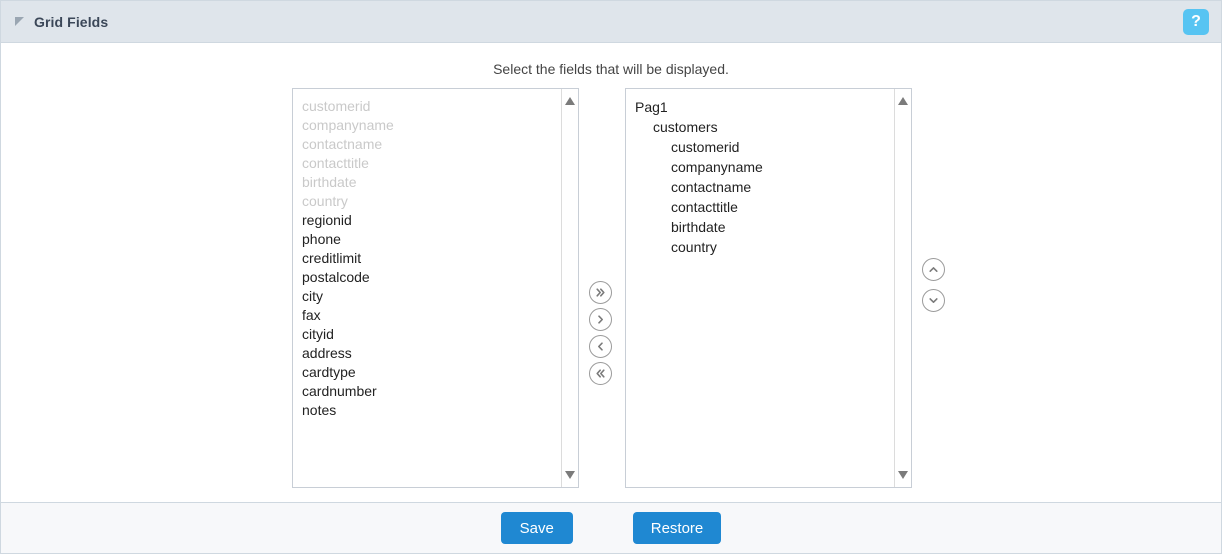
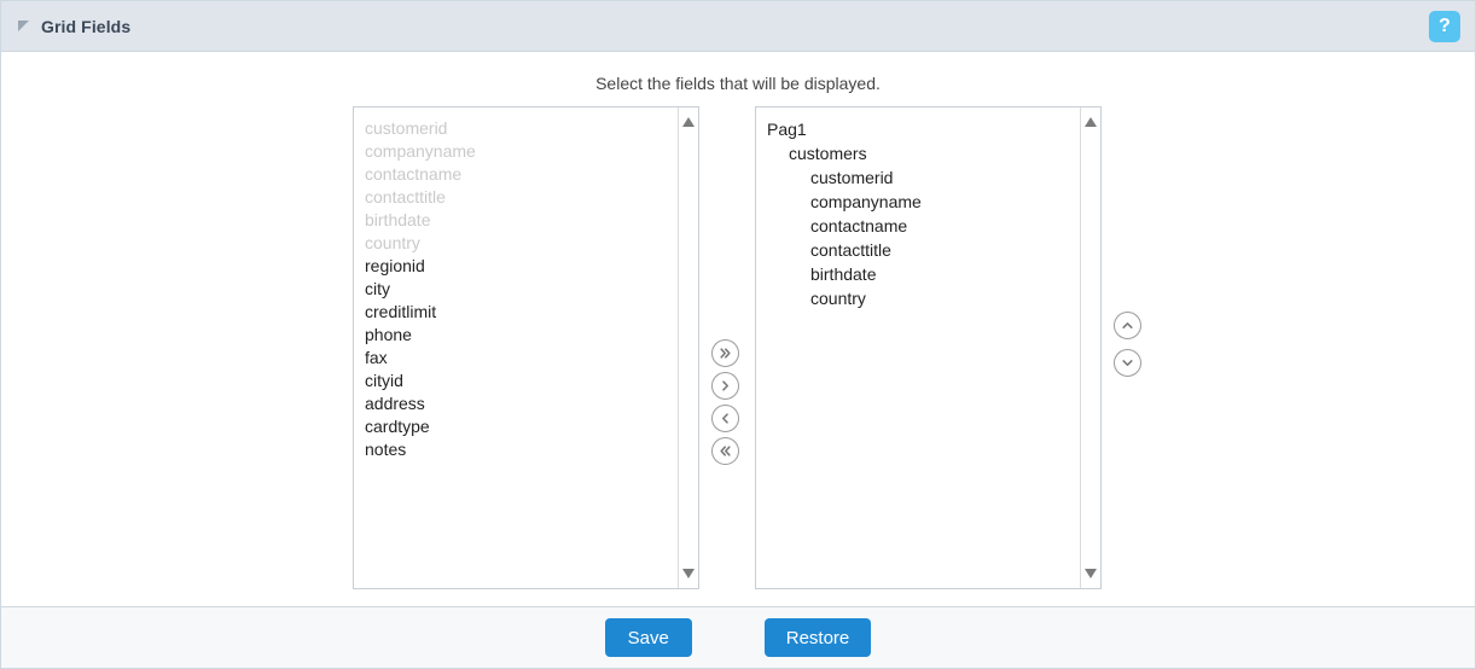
  Grid Fields
  ?
  Select the fields that will be displayed.
  customerid
  companyname
  contactname
  contacttitle
  birthdate
  country
  regionid
- phone
+ city
  creditlimit
- postalcode
- city
+ phone
  fax
  cityid
  address
  cardtype
- cardnumber
  notes
  Pag1
  customers
  customerid
  companyname
  contactname
  contacttitle
  birthdate
  country
  Save
  Restore
